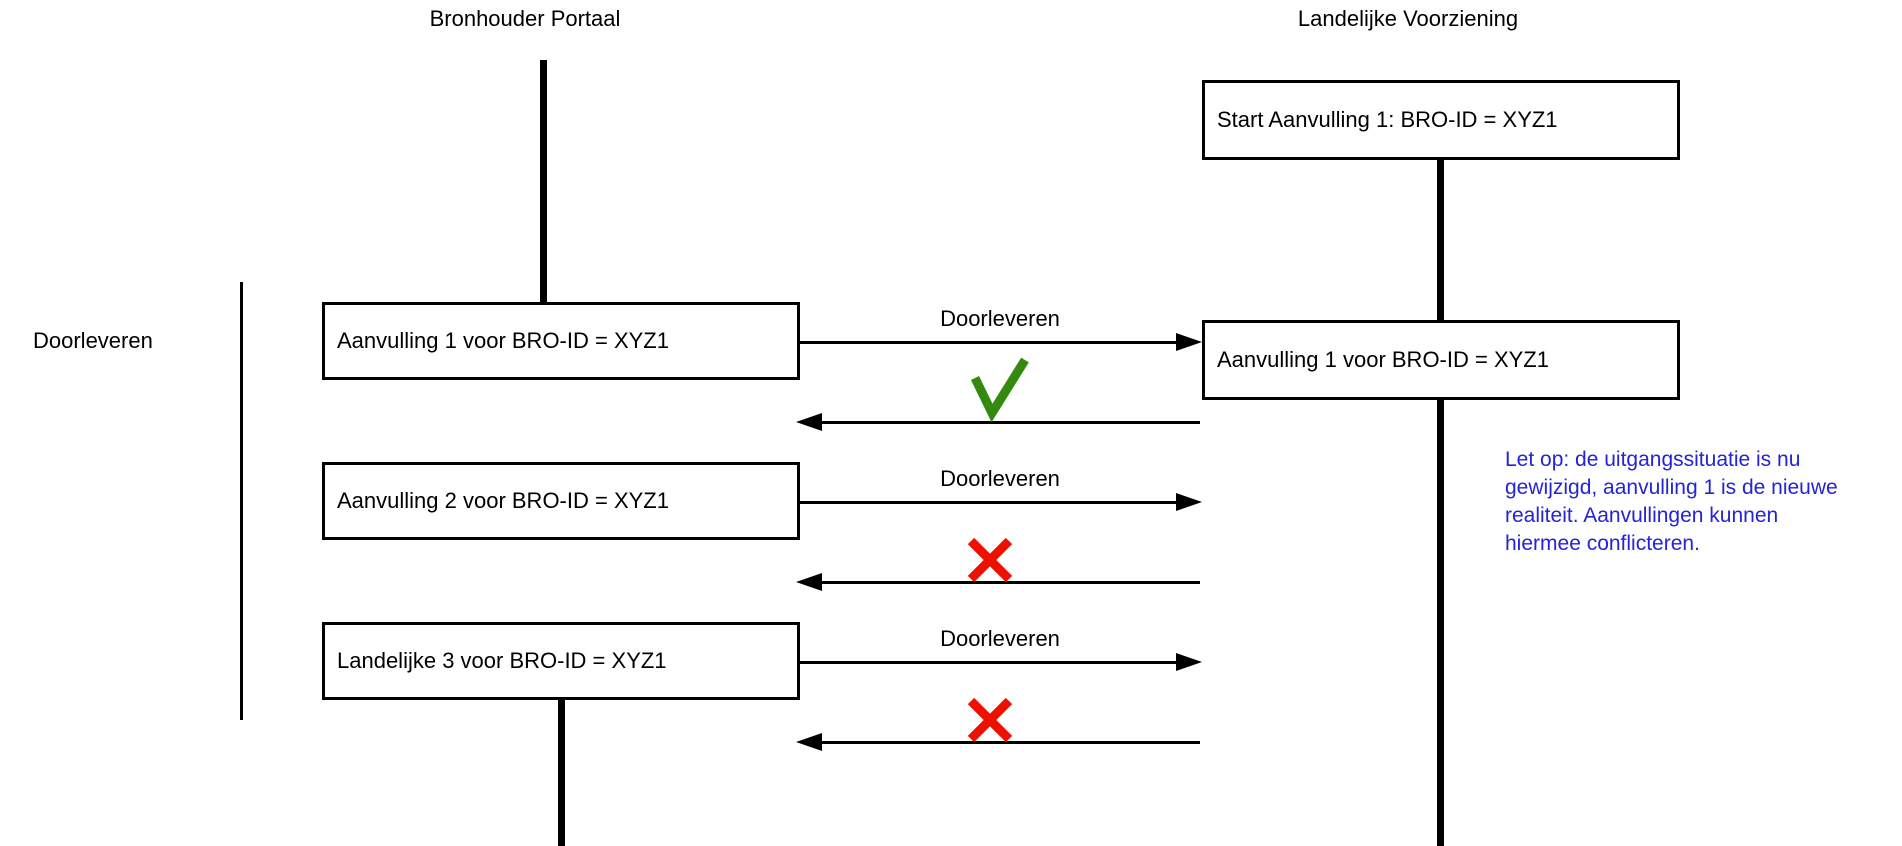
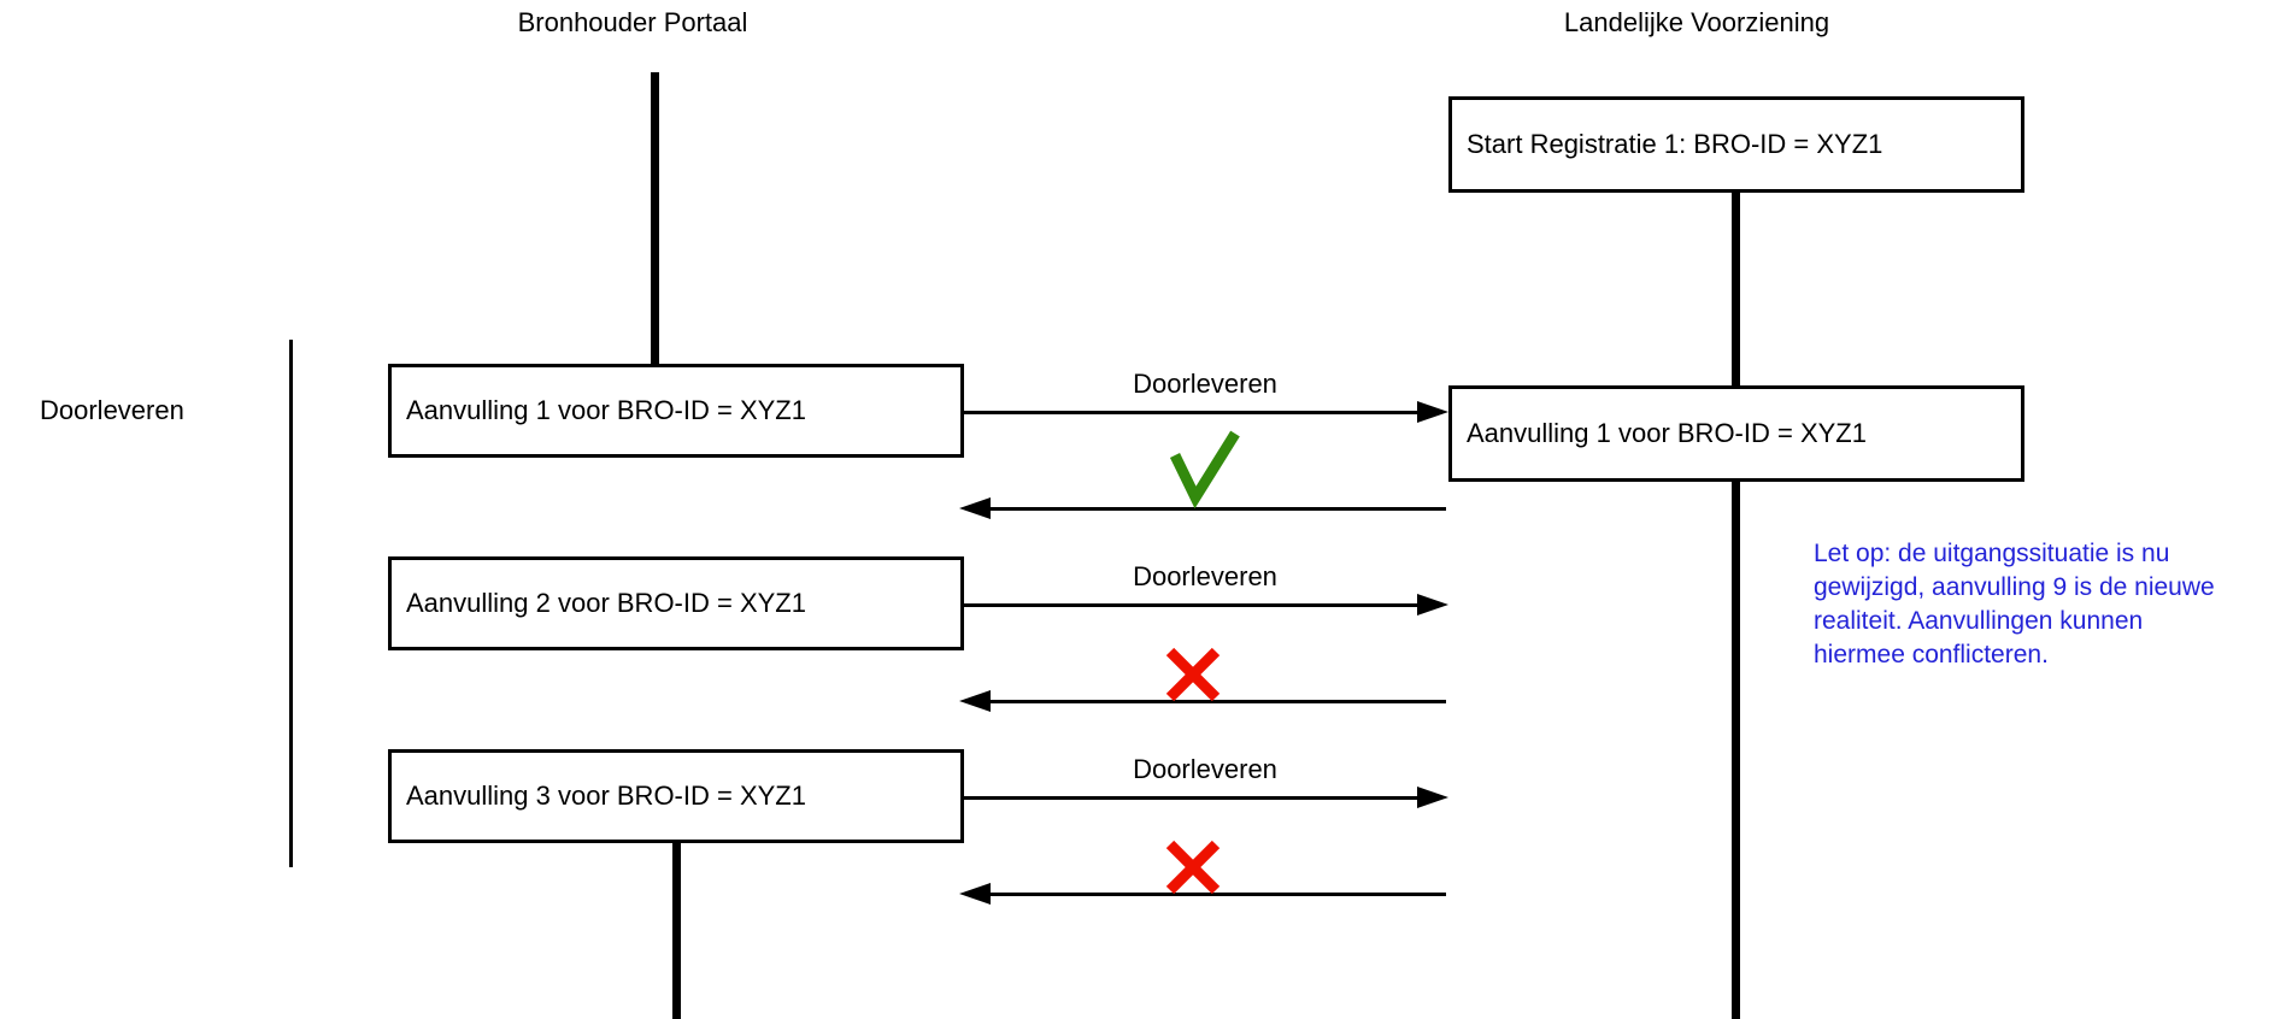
  Bronhouder Portaal
  Landelijke Voorziening
  Doorleveren
- Start Aanvulling 1: BRO-ID = XYZ1
+ Start Registratie 1: BRO-ID = XYZ1
  Aanvulling 1 voor BRO-ID = XYZ1
  Aanvulling 1 voor BRO-ID = XYZ1
  Aanvulling 2 voor BRO-ID = XYZ1
- Landelijke 3 voor BRO-ID = XYZ1
+ Aanvulling 3 voor BRO-ID = XYZ1
  Doorleveren
  Doorleveren
  Doorleveren
  Let op: de uitgangssituatie is nu
- gewijzigd, aanvulling 1 is de nieuwe
+ gewijzigd, aanvulling 9 is de nieuwe
  realiteit. Aanvullingen kunnen
  hiermee conflicteren.
